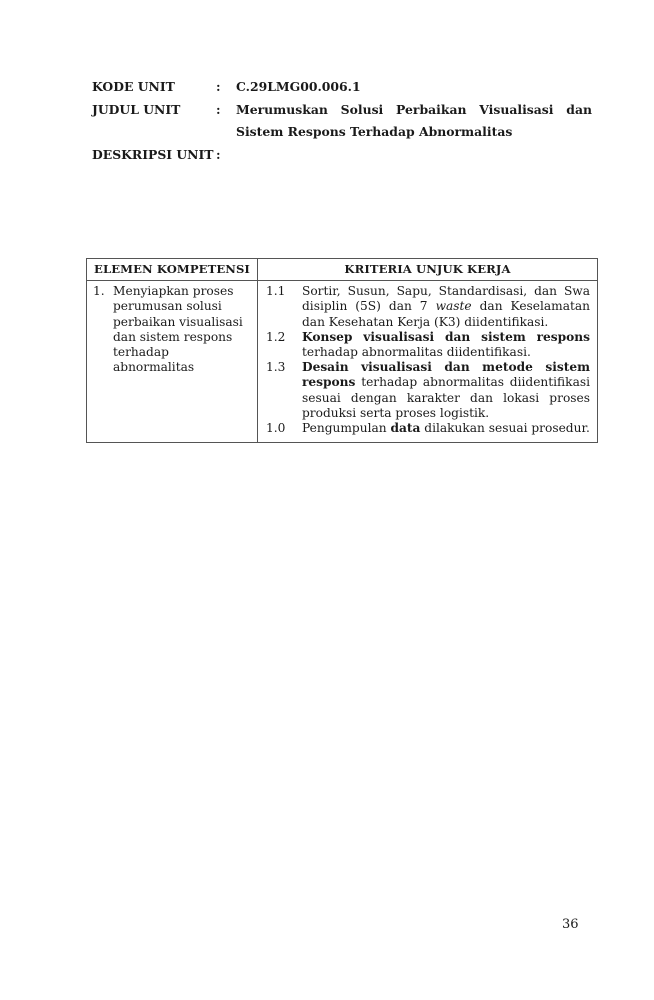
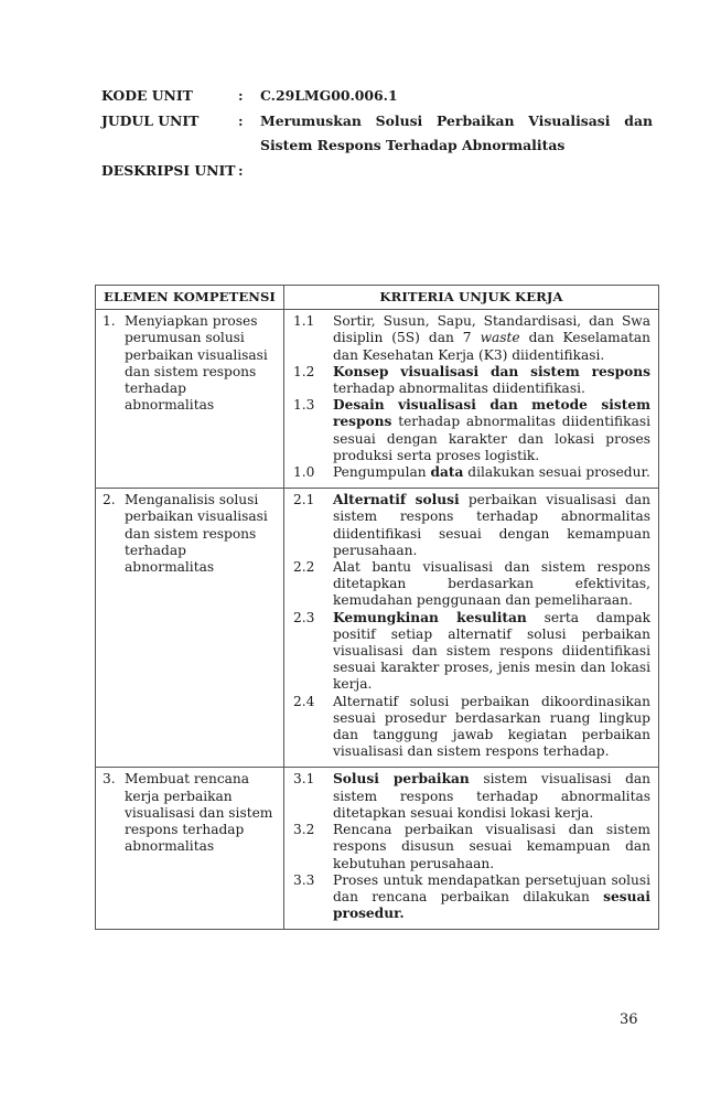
  KODE UNIT
  :
  C.29LMG00.006.1
  JUDUL UNIT
  :
  Merumuskan Solusi Perbaikan Visualisasi dan Sistem Respons Terhadap Abnormalitas
  DESKRIPSI UNIT
  :
  ELEMEN KOMPETENSI	KRITERIA UNJUK KERJA
  1. Menyiapkan proses perumusan solusi perbaikan visualisasi dan sistem respons terhadap abnormalitas	1.1 Sortir, Susun, Sapu, Standardisasi, dan Swa disiplin (5S) dan 7 waste dan Keselamatan dan Kesehatan Kerja (K3) diidentifikasi.1.2 Konsep visualisasi dan sistem respons terhadap abnormalitas diidentifikasi.1.3 Desain visualisasi dan metode sistem respons terhadap abnormalitas diidentifikasi sesuai dengan karakter dan lokasi proses produksi serta proses logistik.1.0 Pengumpulan data dilakukan sesuai prosedur.
+ 2. Menganalisis solusi perbaikan visualisasi dan sistem respons terhadap abnormalitas	2.1 Alternatif solusi perbaikan visualisasi dan sistem respons terhadap abnormalitas diidentifikasi sesuai dengan kemampuan perusahaan.2.2 Alat bantu visualisasi dan sistem respons ditetapkan berdasarkan efektivitas, kemudahan penggunaan dan pemeliharaan.2.3 Kemungkinan kesulitan serta dampak positif setiap alternatif solusi perbaikan visualisasi dan sistem respons diidentifikasi sesuai karakter proses, jenis mesin dan lokasi kerja.2.4 Alternatif solusi perbaikan dikoordinasikan sesuai prosedur berdasarkan ruang lingkup dan tanggung jawab kegiatan perbaikan visualisasi dan sistem respons terhadap.
+ 3. Membuat rencana kerja perbaikan visualisasi dan sistem respons terhadap abnormalitas	3.1 Solusi perbaikan sistem visualisasi dan sistem respons terhadap abnormalitas ditetapkan sesuai kondisi lokasi kerja.3.2 Rencana perbaikan visualisasi dan sistem respons disusun sesuai kemampuan dan kebutuhan perusahaan.3.3 Proses untuk mendapatkan persetujuan solusi dan rencana perbaikan dilakukan sesuai prosedur.
  36
